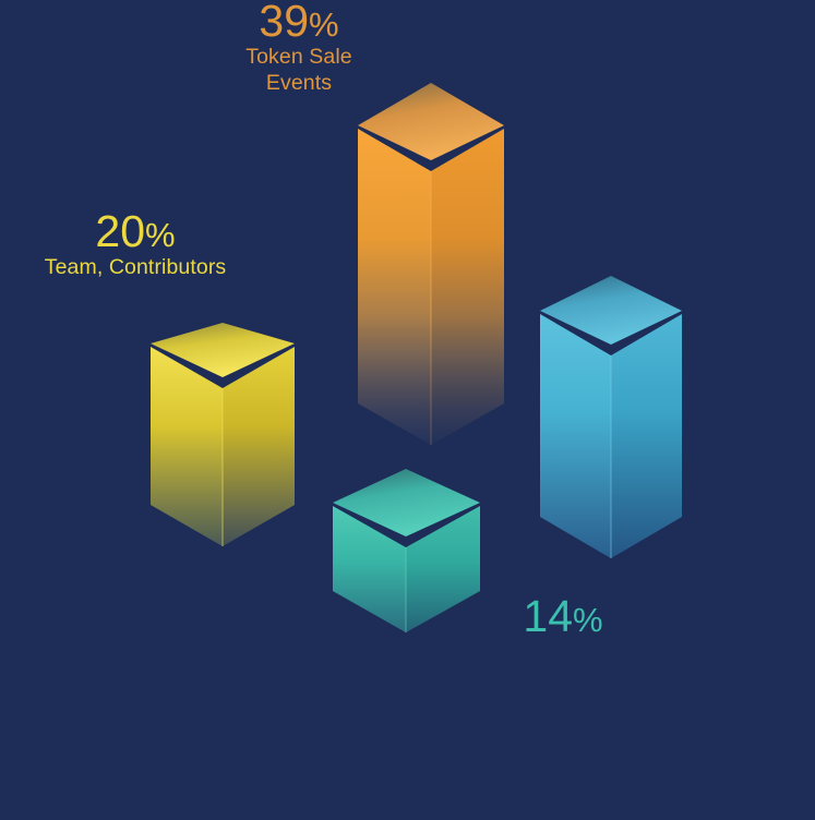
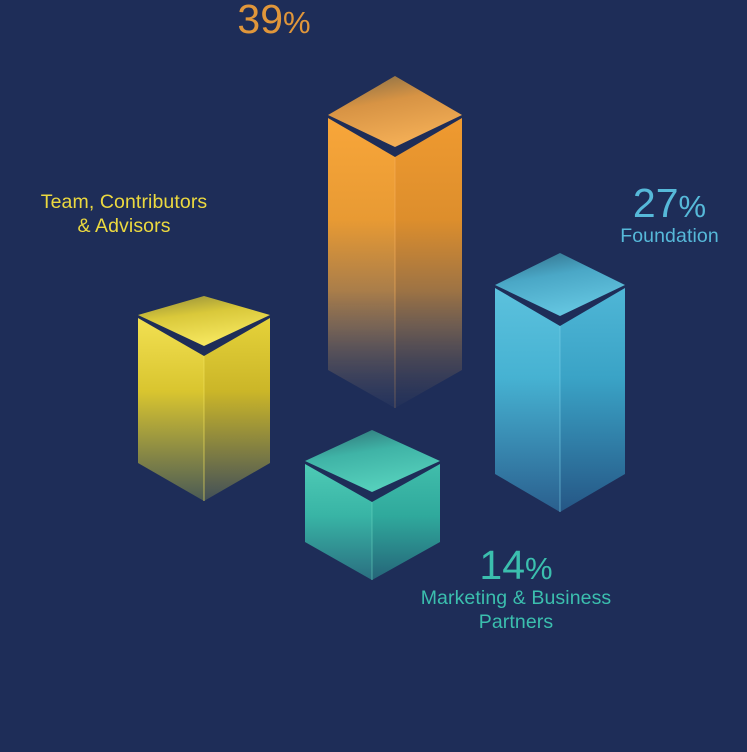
  39%
- Token Sale
- Events
- 20%
  Team, Contributors
+ & Advisors
+ 27%
+ Foundation
  14%
+ Marketing & Business
+ Partners
